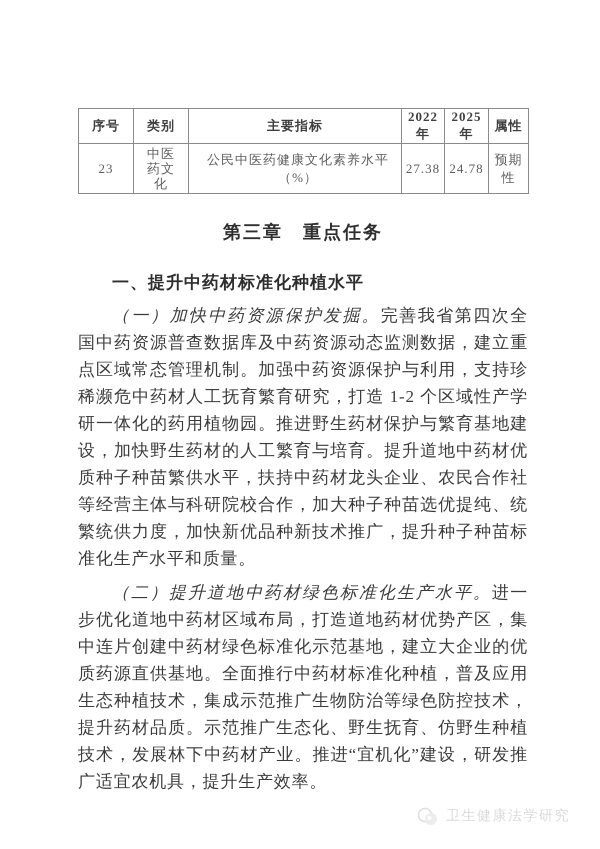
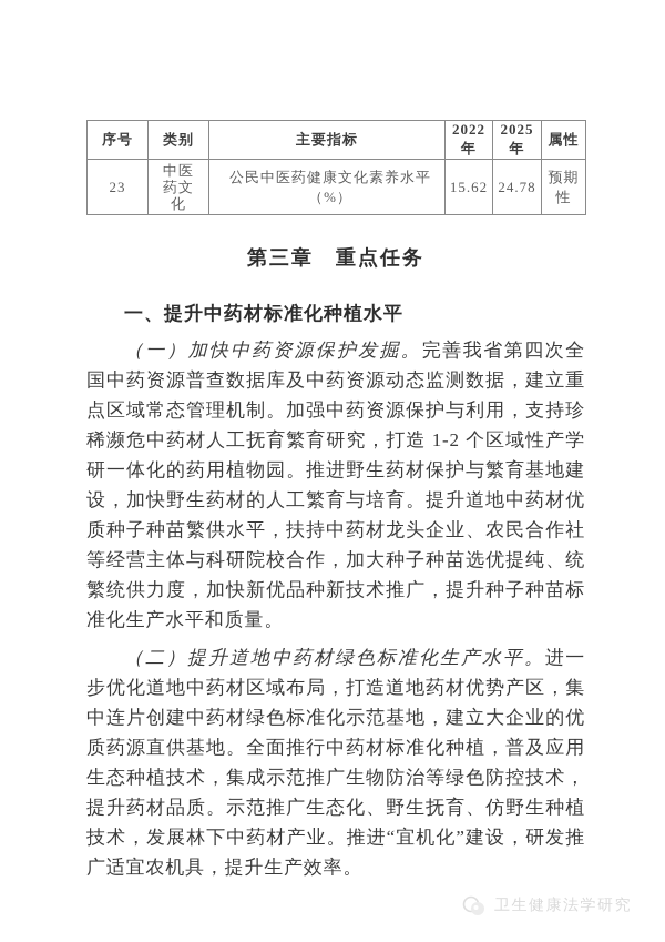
  序号	类别	主要指标	2022 年	2025 年	属性
- 23	中医药文化	公民中医药健康文化素养水平（%）	27.38	24.78	预期性
+ 23	中医药文化	公民中医药健康文化素养水平（%）	15.62	24.78	预期性
  第三章 重点任务
  一、提升中药材标准化种植水平
  （一）加快中药资源保护发掘。完善我省第四次全国中药资源普查数据库及中药资源动态监测数据，建立重点区域常态管理机制。加强中药资源保护与利用，支持珍稀濒危中药材人工抚育繁育研究，打造 1-2 个区域性产学研一体化的药用植物园。推进野生药材保护与繁育基地建设，加快野生药材的人工繁育与培育。提升道地中药材优质种子种苗繁供水平，扶持中药材龙头企业、农民合作社等经营主体与科研院校合作，加大种子种苗选优提纯、统繁统供力度，加快新优品种新技术推广，提升种子种苗标准化生产水平和质量。
  （二）提升道地中药材绿色标准化生产水平。进一步优化道地中药材区域布局，打造道地药材优势产区，集中连片创建中药材绿色标准化示范基地，建立大企业的优质药源直供基地。全面推行中药材标准化种植，普及应用生态种植技术，集成示范推广生物防治等绿色防控技术，提升药材品质。示范推广生态化、野生抚育、仿野生种植技术，发展林下中药材产业。推进“宜机化”建设，研发推广适宜农机具，提升生产效率。
  卫生健康法学研究
